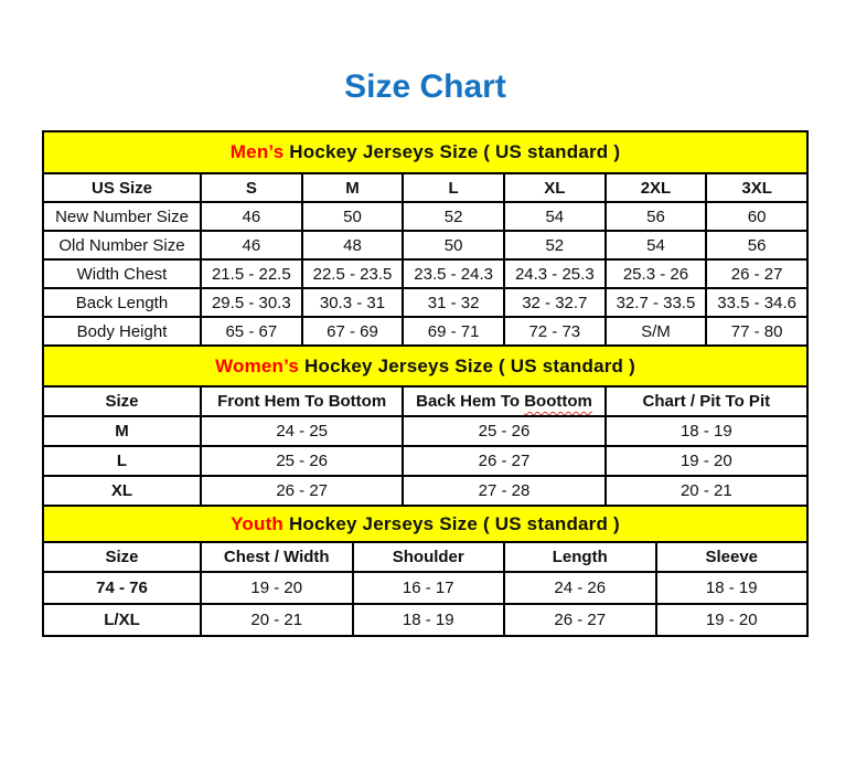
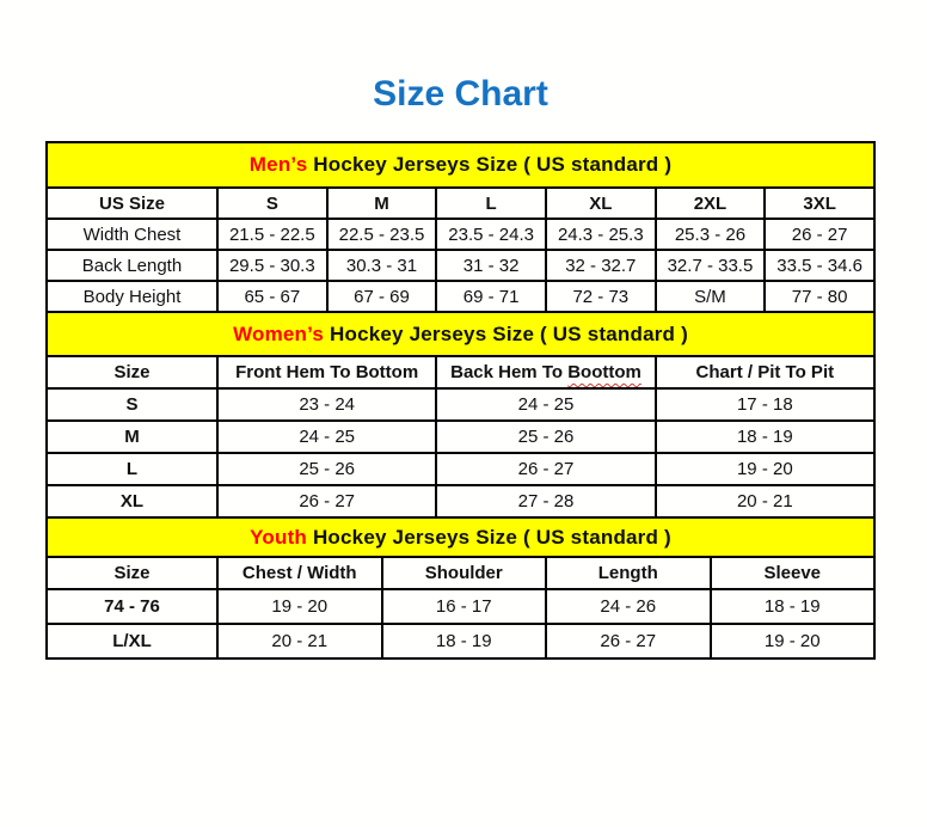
  Size Chart
  Men’s Hockey Jerseys Size ( US standard )
  US Size	S	M	L	XL	2XL	3XL
- New Number Size	46	50	52	54	56	60
- Old Number Size	46	48	50	52	54	56
  Width Chest	21.5 - 22.5	22.5 - 23.5	23.5 - 24.3	24.3 - 25.3	25.3 - 26	26 - 27
  Back Length	29.5 - 30.3	30.3 - 31	31 - 32	32 - 32.7	32.7 - 33.5	33.5 - 34.6
  Body Height	65 - 67	67 - 69	69 - 71	72 - 73	S/M	77 - 80
  Women’s Hockey Jerseys Size ( US standard )
  Size	Front Hem To Bottom	Back Hem To Boottom	Chart / Pit To Pit
+ S	23 - 24	24 - 25	17 - 18
  M	24 - 25	25 - 26	18 - 19
  L	25 - 26	26 - 27	19 - 20
  XL	26 - 27	27 - 28	20 - 21
  Youth Hockey Jerseys Size ( US standard )
  Size	Chest / Width	Shoulder	Length	Sleeve
  74 - 76	19 - 20	16 - 17	24 - 26	18 - 19
  L/XL	20 - 21	18 - 19	26 - 27	19 - 20
